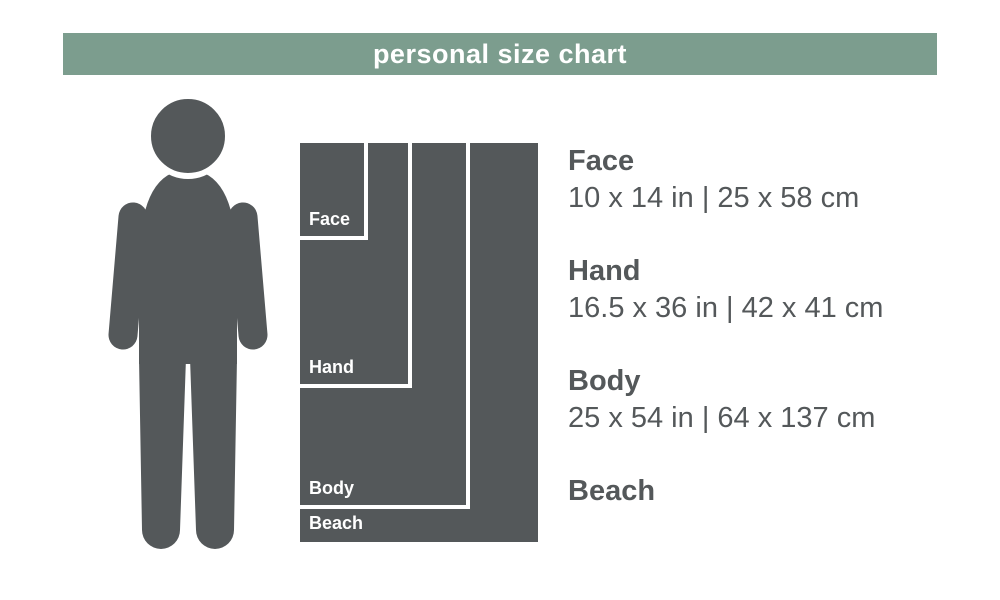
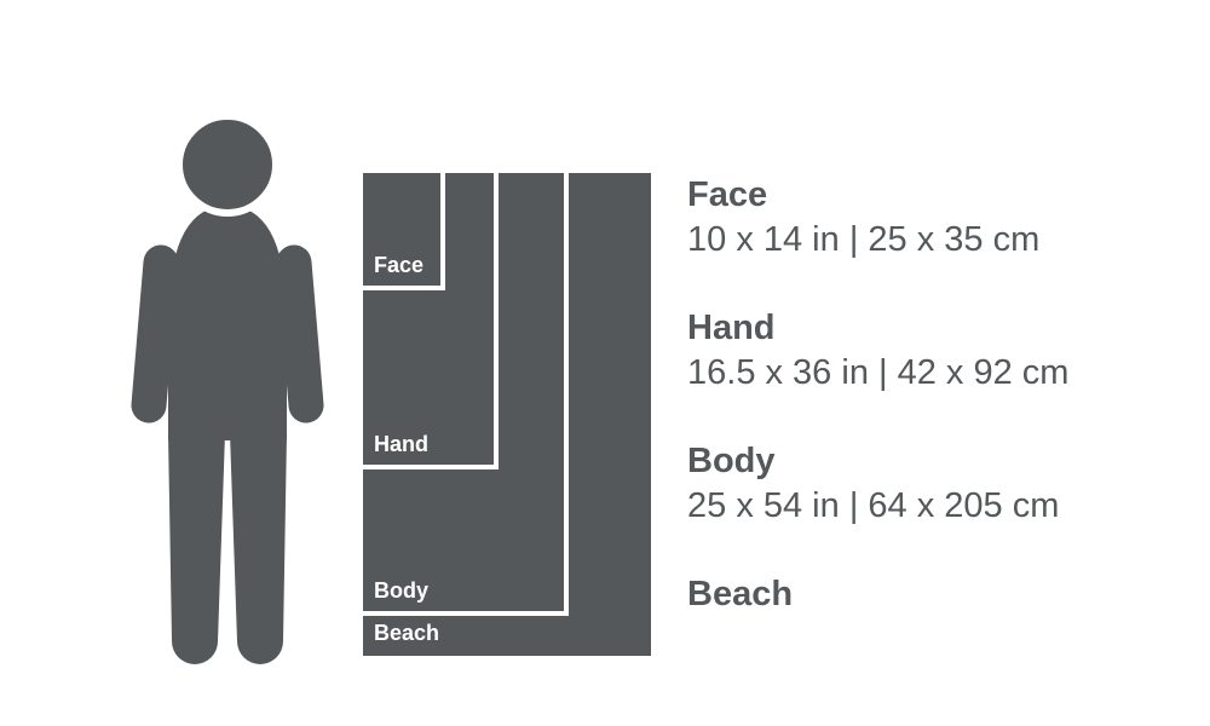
- personal size chart
  Body
  Hand
  Face
  Beach
  Face
- 10 x 14 in | 25 x 58 cm
+ 10 x 14 in | 25 x 35 cm
  Hand
- 16.5 x 36 in | 42 x 41 cm
+ 16.5 x 36 in | 42 x 92 cm
  Body
- 25 x 54 in | 64 x 137 cm
+ 25 x 54 in | 64 x 205 cm
  Beach
